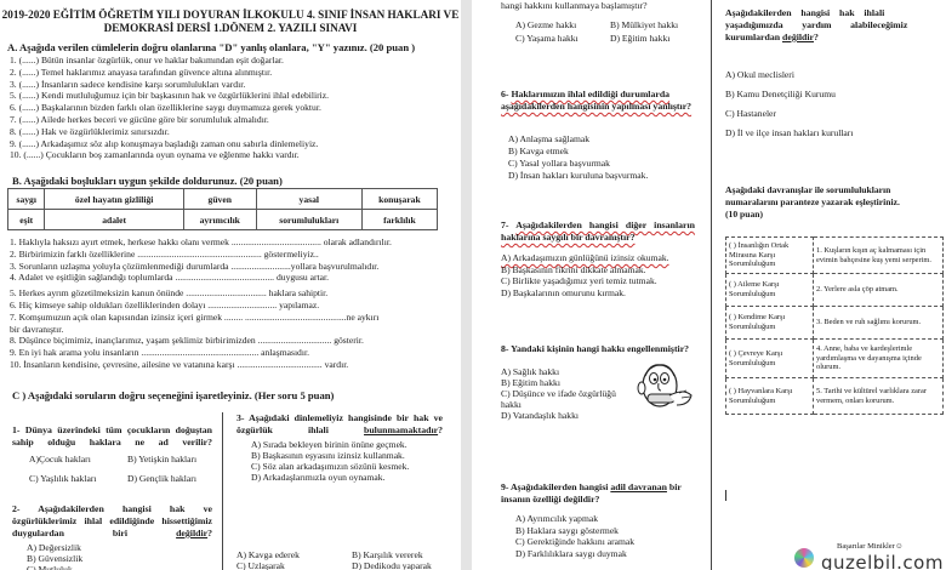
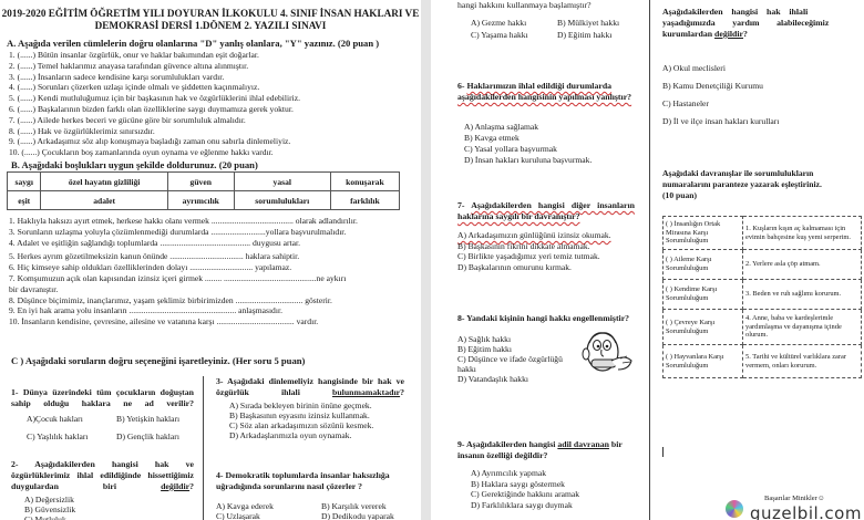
  2019-2020 EĞİTİM ÖĞRETİM YILI DOYURAN İLKOKULU 4. SINIF İNSAN HAKLARI VE
  DEMOKRASİ DERSİ 1.DÖNEM 2. YAZILI SINAVI
  A. Aşağıda verilen cümlelerin doğru olanlarına "D" yanlış olanlara, "Y" yazınız. (20 puan )
  1. (......) Bütün insanlar özgürlük, onur ve haklar bakımından eşit doğarlar.
  2. (......) Temel haklarımız anayasa tarafından güvence altına alınmıştır.
  3. (......) İnsanların sadece kendisine karşı sorumlulukları vardır.
+ 4. (......) Sorunları çözerken uzlaşı içinde olmalı ve şiddetten kaçınmalıyız.
  5. (......) Kendi mutluluğumuz için bir başkasının hak ve özgürlüklerini ihlal edebiliriz.
  6. (......) Başkalarının bizden farklı olan özelliklerine saygı duymamıza gerek yoktur.
  7. (......) Ailede herkes beceri ve gücüne göre bir sorumluluk almalıdır.
  8. (......) Hak ve özgürlüklerimiz sınırsızdır.
  9. (......) Arkadaşımız söz alıp konuşmaya başladığı zaman onu sabırla dinlemeliyiz.
  10. (......) Çocukların boş zamanlarında oyun oynama ve eğlenme hakkı vardır.
  B. Aşağıdaki boşlukları uygun şekilde doldurunuz. (20 puan)
  saygı	özel hayatın gizliliği	güven	yasal	konuşarak
  eşit	adalet	ayrımcılık	sorumlulukları	farklılık
  1. Haklıyla haksızı ayırt etmek, herkese hakkı olanı vermek ....................................... olarak adlandırılır.
- 2. Birbirimizin farklı özelliklerine ...................................................... göstermeliyiz..
  3. Sorunların uzlaşma yoluyla çözümlenmediği durumlarda ..........................yollara başvurulmalıdır.
  4. Adalet ve eşitliğin sağlandığı toplumlarda ........................................... duygusu artar.
  5. Herkes ayrım gözetilmeksizin kanun önünde ................................... haklara sahiptir.
  6. Hiç kimseye sahip oldukları özelliklerinden dolayı .............................. yapılamaz.
  7. Komşumuzun açık olan kapısından izinsiz içeri girmek ........ ............................................ne aykırı
  bir davranıştır.
  8. Düşünce biçimimiz, inançlarımız, yaşam şeklimiz birbirimizden ................................ gösterir.
  9. En iyi hak arama yolu insanların ................................................... anlaşmasıdır.
  10. İnsanların kendisine, çevresine, ailesine ve vatanına karşı ..................................... vardır.
  C ) Aşağıdaki soruların doğru seçeneğini işaretleyiniz. (Her soru 5 puan)
  1- Dünya üzerindeki tüm çocukların doğuştan sahip olduğu haklara ne ad verilir?
  A)Çocuk hakları
  B) Yetişkin hakları
  C) Yaşlılık hakları
  D) Gençlik hakları
  2- Aşağıdakilerden hangisi hak ve özgürlüklerimiz ihlal edildiğinde hissettiğimiz duygulardan biri değildir?
  A) Değersizlik
  B) Güvensizlik
  3- Aşağıdaki dinlemeliyiz hangisinde bir hak ve özgürlük ihlali bulunmamaktadır?
  A) Sırada bekleyen birinin önüne geçmek.
  B) Başkasının eşyasını izinsiz kullanmak.
  C) Söz alan arkadaşımızın sözünü kesmek.
  D) Arkadaşlarımızla oyun oynamak.
+ 4- Demokratik toplumlarda insanlar haksızlığa uğradığında sorunlarını nasıl çözerler ?
  A) Kavga ederek
  B) Karşılık vererek
  C) Uzlaşarak
  D) Dedikodu yaparak
  hangi hakkını kullanmaya başlamıştır?
  A) Gezme hakkı
  B) Mülkiyet hakkı
  C) Yaşama hakkı
  D) Eğitim hakkı
  6- Haklarımızın ihlal edildiği durumlarda
  aşağıdakilerden hangisinin yapılması yanlıştır?
  A) Anlaşma sağlamak
  B) Kavga etmek
  C) Yasal yollara başvurmak
  D) İnsan hakları kuruluna başvurmak.
  7- Aşağıdakilerden hangisi diğer insanların
  haklarına saygılı bir davranıştır?
  A) Arkadaşımızın günlüğünü izinsiz okumak.
  B) Başkasının fikrini dikkate almamak.
  C) Birlikte yaşadığımız yeri temiz tutmak.
  D) Başkalarının omurunu kırmak.
  8- Yandaki kişinin hangi hakkı engellenmiştir?
  A) Sağlık hakkı
  B) Eğitim hakkı
  C) Düşünce ve ifade özgürlüğü
  hakkı
  D) Vatandaşlık hakkı
  9- Aşağıdakilerden hangisi adil davranan bir
  insanın özelliği değildir?
  A) Ayrımcılık yapmak
  B) Haklara saygı göstermek
  C) Gerektiğinde hakkını aramak
  D) Farklılıklara saygı duymak
  Aşağıdakilerden hangisi hak ihlali
  yaşadığımızda yardım alabileceğimiz
  kurumlardan değildir?
  A) Okul meclisleri
  B) Kamu Denetçiliği Kurumu
  C) Hastaneler
  D) İl ve ilçe insan hakları kurulları
  Aşağıdaki davranışlar ile sorumlulukların
  numaralarını paranteze yazarak eşleştiriniz.
  (10 puan)
  guzelbil.com
